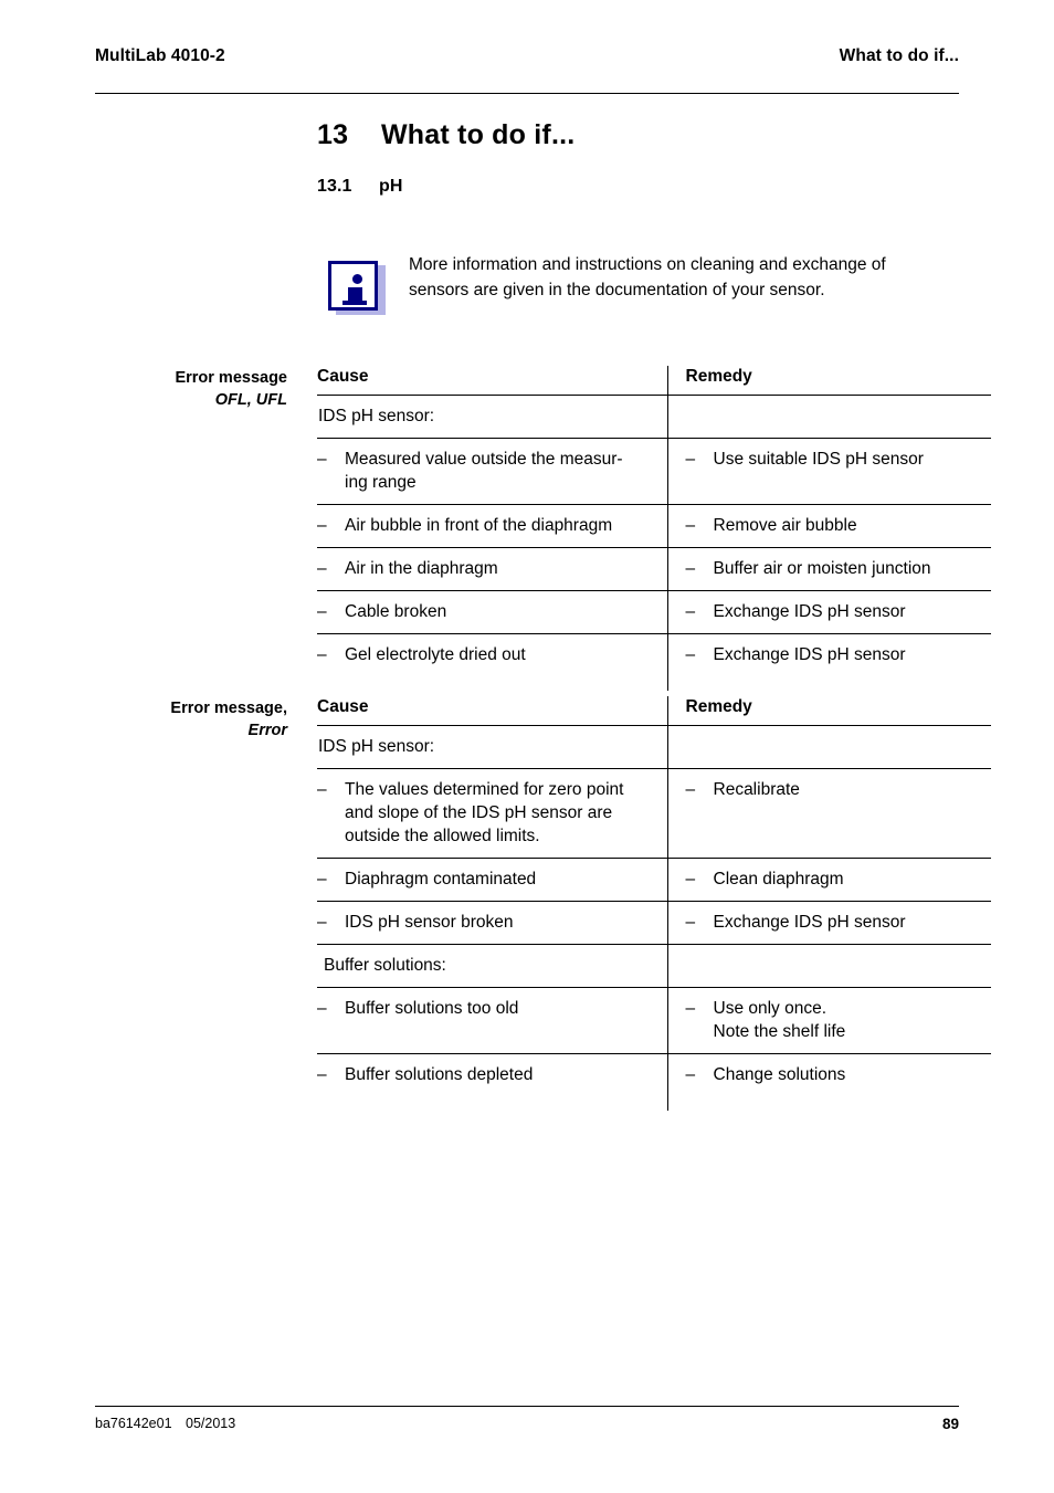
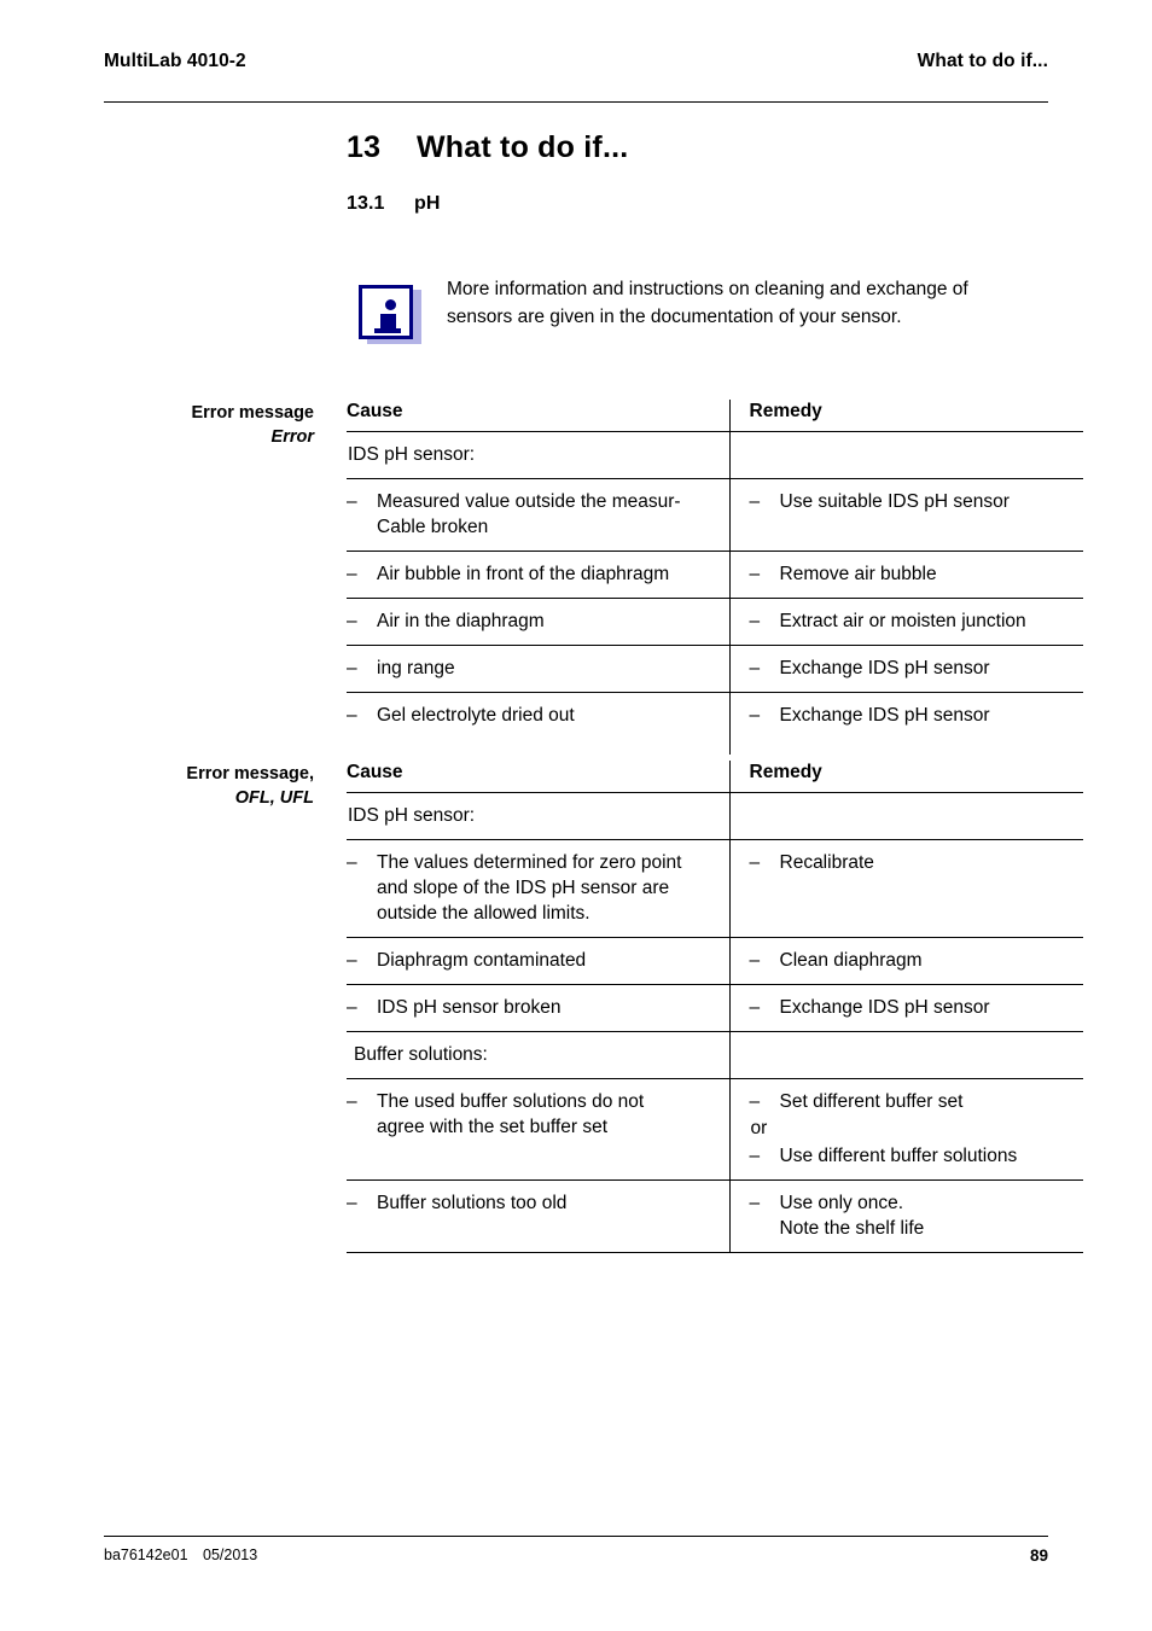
  MultiLab 4010-2
  What to do if...
  13 What to do if...
  13.1 pH
  More information and instructions on cleaning and exchange of
  sensors are given in the documentation of your sensor.
  Error message
- OFL, UFL
+ Error
  Cause	Remedy
  IDS pH sensor:
- – Measured value outside the measur- ing range	– Use suitable IDS pH sensor
+ – Measured value outside the measur- Cable broken	– Use suitable IDS pH sensor
  – Air bubble in front of the diaphragm	– Remove air bubble
- – Air in the diaphragm	– Buffer air or moisten junction
+ – Air in the diaphragm	– Extract air or moisten junction
- – Cable broken	– Exchange IDS pH sensor
+ – ing range	– Exchange IDS pH sensor
  – Gel electrolyte dried out	– Exchange IDS pH sensor
  Error message,
- Error
+ OFL, UFL
  Cause	Remedy
  IDS pH sensor:
  – The values determined for zero point and slope of the IDS pH sensor are outside the allowed limits.	– Recalibrate
  – Diaphragm contaminated	– Clean diaphragm
  – IDS pH sensor broken	– Exchange IDS pH sensor
  Buffer solutions:
+ – The used buffer solutions do not agree with the set buffer set	– Set different buffer set or – Use different buffer solutions
  – Buffer solutions too old	– Use only once. Note the shelf life
- – Buffer solutions depleted	– Change solutions
  ba76142e01
  05/2013
  89
